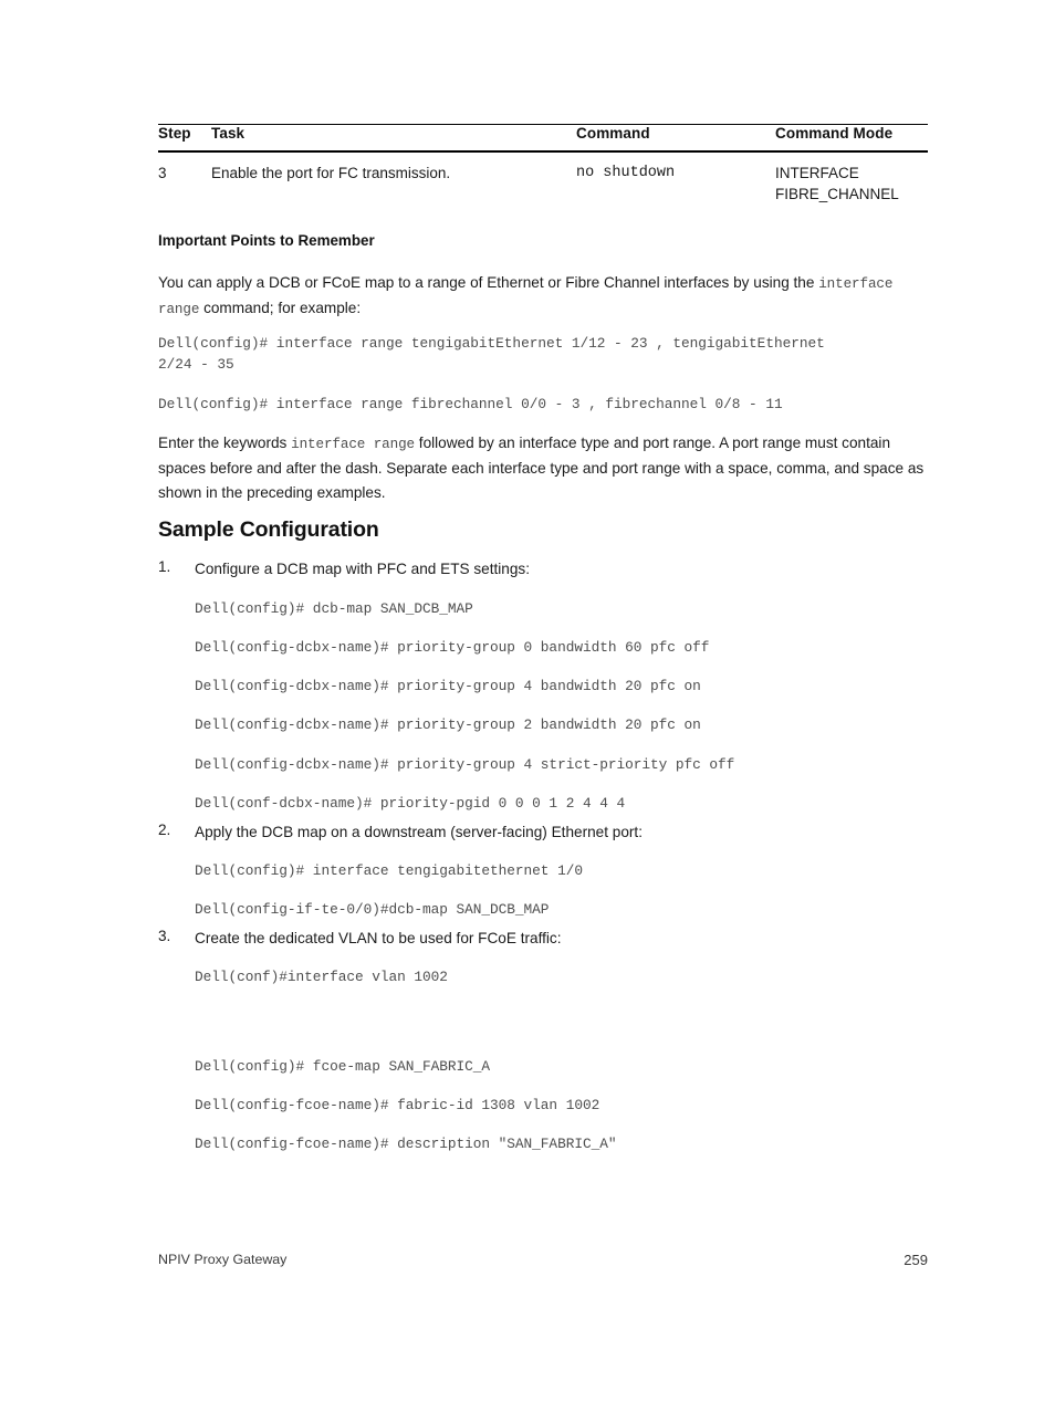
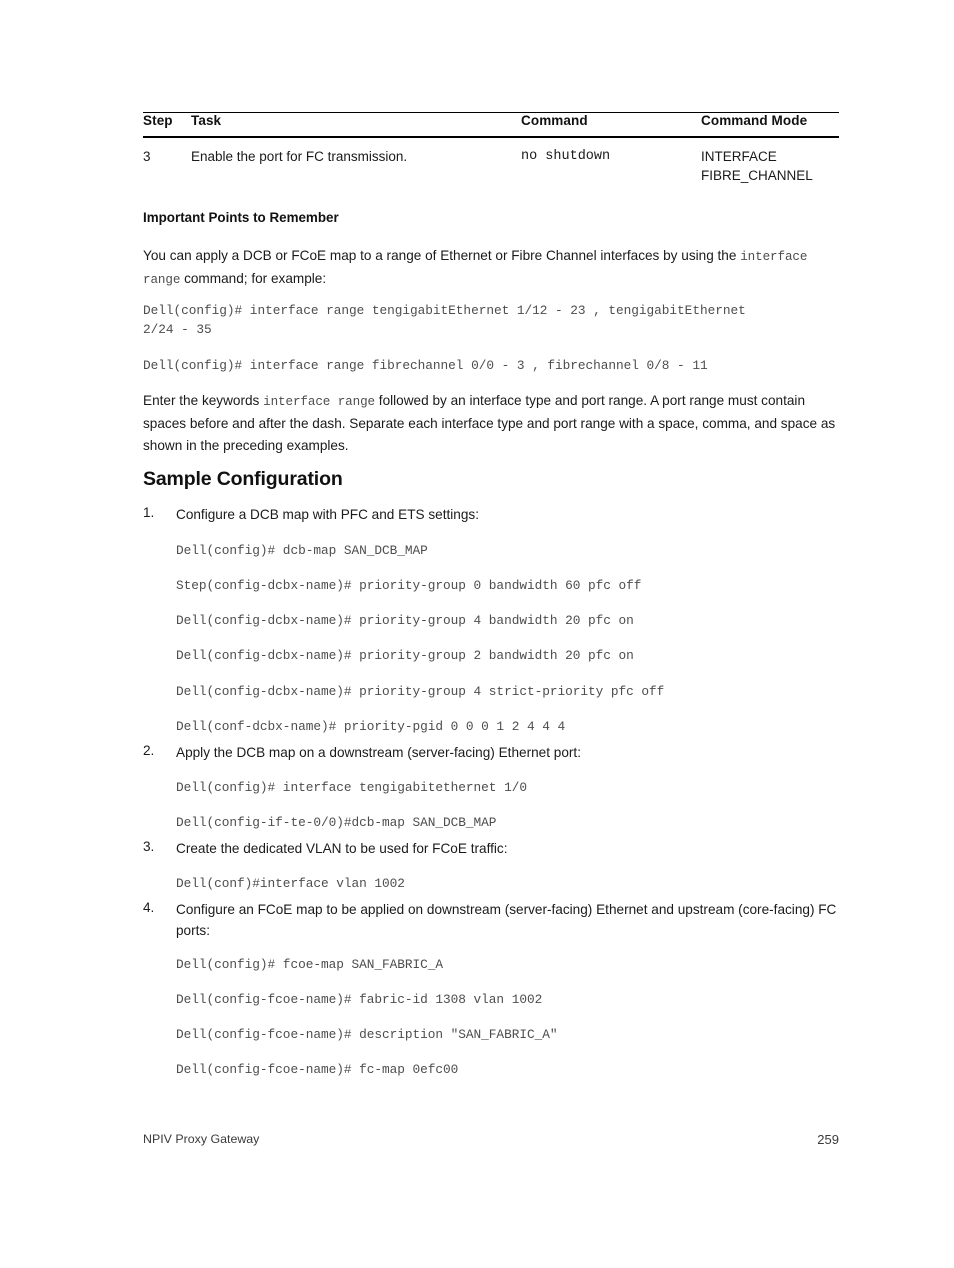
  Step	Task	Command	Command Mode
  3	Enable the port for FC transmission.	no shutdown	INTERFACE FIBRE_CHANNEL
  Important Points to Remember
  You can apply a DCB or FCoE map to a range of Ethernet or Fibre Channel interfaces by using the interface range command; for example:
  Dell(config)# interface range tengigabitEthernet 1/12 - 23 , tengigabitEthernet
  2/24 - 35
  Dell(config)# interface range fibrechannel 0/0 - 3 , fibrechannel 0/8 - 11
  Enter the keywords interface range followed by an interface type and port range. A port range must contain spaces before and after the dash. Separate each interface type and port range with a space, comma, and space as shown in the preceding examples.
  Sample Configuration
  1.
  Configure a DCB map with PFC and ETS settings:
  Dell(config)# dcb-map SAN_DCB_MAP
- Dell(config-dcbx-name)# priority-group 0 bandwidth 60 pfc off
+ Step(config-dcbx-name)# priority-group 0 bandwidth 60 pfc off
  Dell(config-dcbx-name)# priority-group 4 bandwidth 20 pfc on
  Dell(config-dcbx-name)# priority-group 2 bandwidth 20 pfc on
  Dell(config-dcbx-name)# priority-group 4 strict-priority pfc off
  Dell(conf-dcbx-name)# priority-pgid 0 0 0 1 2 4 4 4
  2.
  Apply the DCB map on a downstream (server-facing) Ethernet port:
  Dell(config)# interface tengigabitethernet 1/0
  Dell(config-if-te-0/0)#dcb-map SAN_DCB_MAP
  3.
  Create the dedicated VLAN to be used for FCoE traffic:
  Dell(conf)#interface vlan 1002
+ 4.
+ Configure an FCoE map to be applied on downstream (server-facing) Ethernet and upstream (core-facing) FC ports:
  Dell(config)# fcoe-map SAN_FABRIC_A
  Dell(config-fcoe-name)# fabric-id 1308 vlan 1002
  Dell(config-fcoe-name)# description "SAN_FABRIC_A"
+ Dell(config-fcoe-name)# fc-map 0efc00
  NPIV Proxy Gateway
  259
